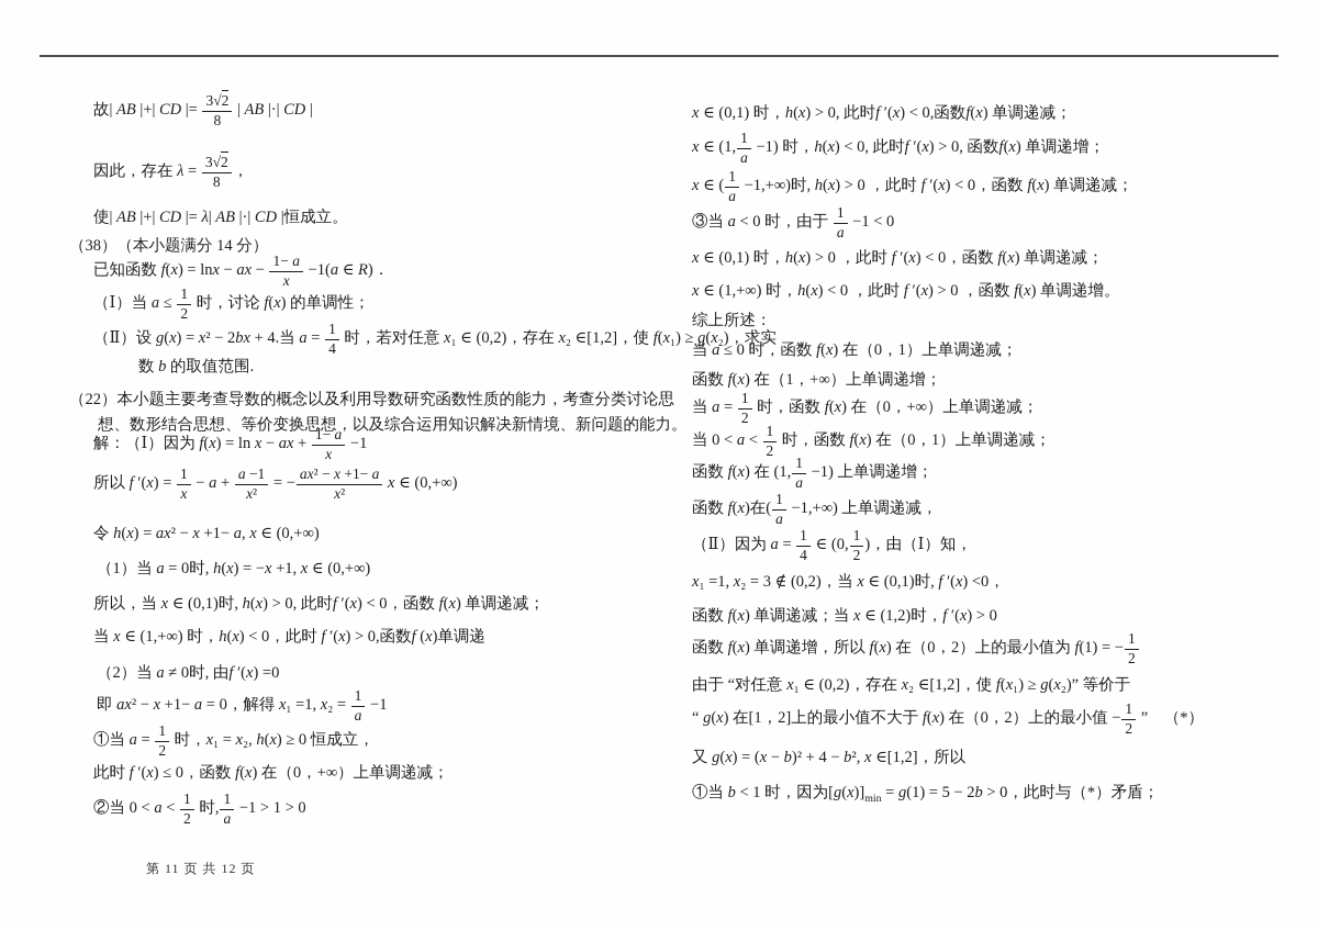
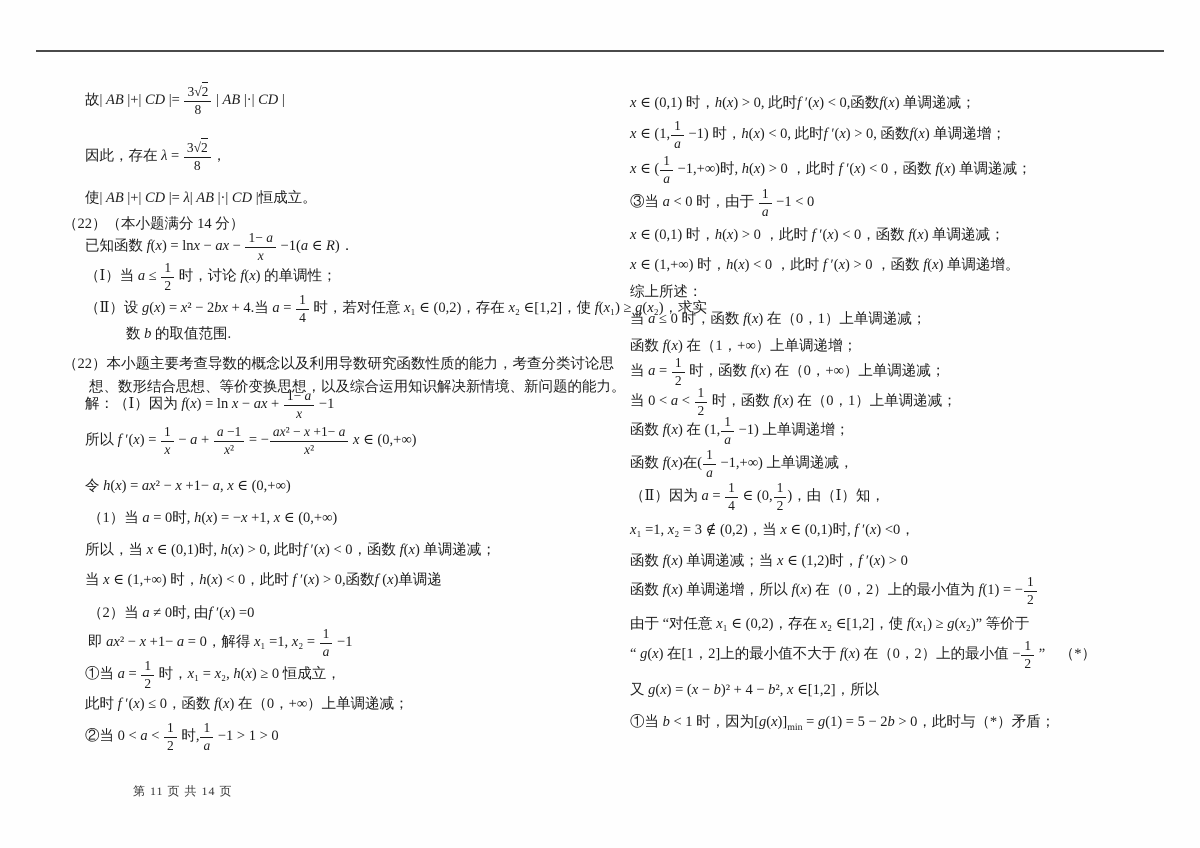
  故| AB |+| CD |=
  3√2
  8
  | AB |·| CD |
  因此，存在 λ =
  3√2
  8
  ，
  使| AB |+| CD |= λ| AB |·| CD |恒成立。
- （38）（本小题满分 14 分）
+ （22）（本小题满分 14 分）
  已知函数 f(x) = lnx − ax −
  1− a
  x
  −1(a ∈ R)．
  （Ⅰ）当 a ≤
  1
  2
  时，讨论 f(x) 的单调性；
  （Ⅱ）设 g(x) = x² − 2bx + 4.当 a =
  1
  4
  时，若对任意 x₁ ∈ (0,2)，存在 x₂ ∈[1,2]，使 f(x₁) ≥ g(x₂)，求实
  数 b 的取值范围.
  （22）本小题主要考查导数的概念以及利用导数研究函数性质的能力，考查分类讨论思想、数形结合思想、等价变换思想，以及综合运用知识解决新情境、新问题的能力。
  解：（Ⅰ）因为 f(x) = ln x − ax +
  1− a
  x
  −1
  所以 f ′(x) =
  1
  x
  − a +
  a −1
  x²
  = −
  ax² − x +1− a
  x²
  x ∈ (0,+∞)
  令 h(x) = ax² − x +1− a, x ∈ (0,+∞)
  （1）当 a = 0时, h(x) = −x +1, x ∈ (0,+∞)
  所以，当 x ∈ (0,1)时, h(x) > 0, 此时f ′(x) < 0，函数 f(x) 单调递减；
  当 x ∈ (1,+∞) 时，h(x) < 0，此时 f ′(x) > 0,函数f (x)单调递
  （2）当 a ≠ 0时, 由f ′(x) =0
  即 ax² − x +1− a = 0，解得 x₁ =1, x₂ =
  1
  a
  −1
  ①当 a =
  1
  2
  时，x₁ = x₂, h(x) ≥ 0 恒成立，
  此时 f ′(x) ≤ 0，函数 f(x) 在（0，+∞）上单调递减；
  ②当 0 < a <
  1
  2
  时,
  1
  a
  −1 > 1 > 0
  x ∈ (0,1) 时，h(x) > 0, 此时f ′(x) < 0,函数f(x) 单调递减；
  x ∈ (1,
  1
  a
  −1) 时，h(x) < 0, 此时f ′(x) > 0, 函数f(x) 单调递增；
  x ∈ (
  1
  a
  −1,+∞)时, h(x) > 0 ，此时 f ′(x) < 0，函数 f(x) 单调递减；
  ③当 a < 0 时，由于
  1
  a
  −1 < 0
  x ∈ (0,1) 时，h(x) > 0 ，此时 f ′(x) < 0，函数 f(x) 单调递减；
  x ∈ (1,+∞) 时，h(x) < 0 ，此时 f ′(x) > 0 ，函数 f(x) 单调递增。
  综上所述：
  当 a ≤ 0 时，函数 f(x) 在（0，1）上单调递减；
  函数 f(x) 在（1，+∞）上单调递增；
  当 a =
  1
  2
  时，函数 f(x) 在（0，+∞）上单调递减；
  当 0 < a <
  1
  2
  时，函数 f(x) 在（0，1）上单调递减；
  函数 f(x) 在 (1,
  1
  a
  −1) 上单调递增；
  函数 f(x)在(
  1
  a
  −1,+∞) 上单调递减，
  （Ⅱ）因为 a =
  1
  4
  ∈ (0,
  1
  2
  )，由（Ⅰ）知，
  x₁ =1, x₂ = 3 ∉ (0,2)，当 x ∈ (0,1)时, f ′(x) <0，
  函数 f(x) 单调递减；当 x ∈ (1,2)时，f ′(x) > 0
  函数 f(x) 单调递增，所以 f(x) 在（0，2）上的最小值为 f(1) = −
  1
  2
  由于 “对任意 x₁ ∈ (0,2)，存在 x₂ ∈[1,2]，使 f(x₁) ≥ g(x₂)” 等价于
  “ g(x) 在[1，2]上的最小值不大于 f(x) 在（0，2）上的最小值 −
  1
  2
  ” （*）
  又 g(x) = (x − b)² + 4 − b², x ∈[1,2]，所以
  ①当 b < 1 时，因为[g(x)]min = g(1) = 5 − 2b > 0，此时与（*）矛盾；
- 第 11 页 共 12 页
+ 第 11 页 共 14 页
